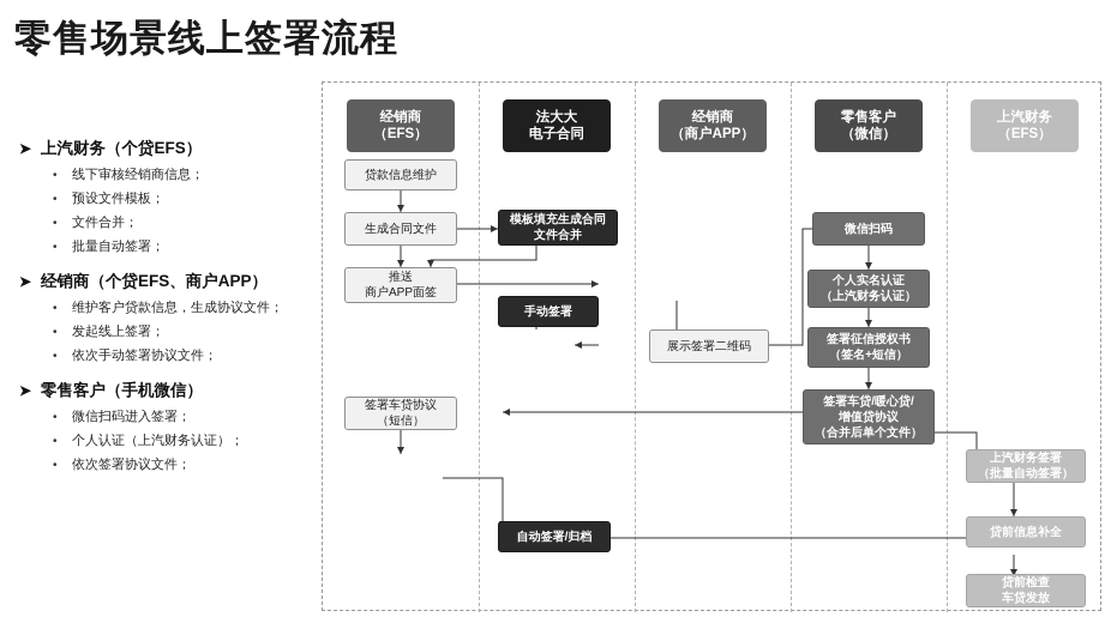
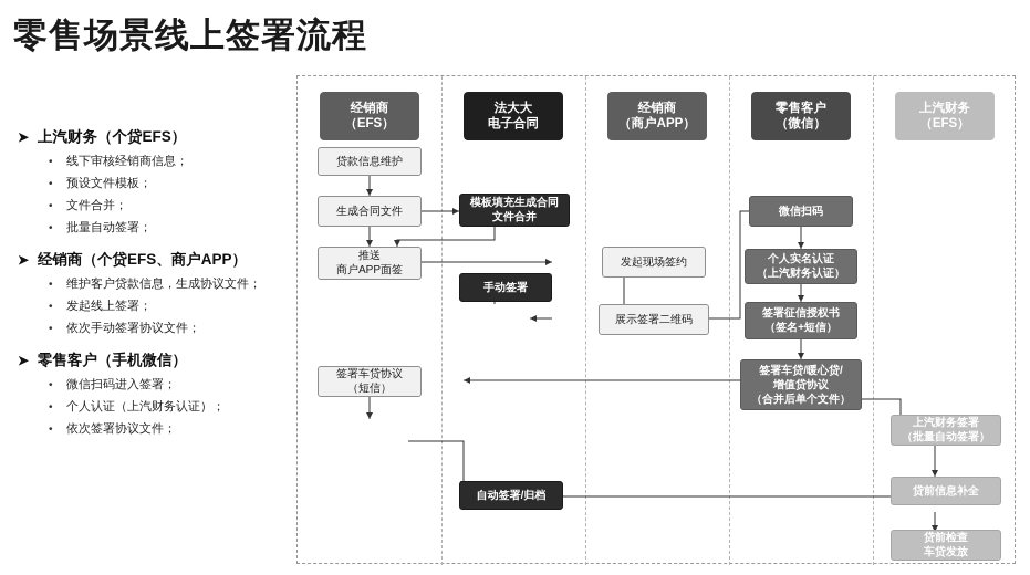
  零售场景线上签署流程
  ➤
  上汽财务（个贷EFS）
  •
  线下审核经销商信息；
  •
  预设文件模板；
  •
  文件合并；
  •
  批量自动签署；
  ➤
  经销商（个贷EFS、商户APP）
  •
  维护客户贷款信息，生成协议文件；
  •
  发起线上签署；
  •
  依次手动签署协议文件；
  ➤
  零售客户（手机微信）
  •
  微信扫码进入签署；
  •
  个人认证（上汽财务认证）；
  •
  依次签署协议文件；
  经销商
  （EFS）
  法大大
  电子合同
  经销商
  （商户APP）
  零售客户
  （微信）
  上汽财务
  （EFS）
  贷款信息维护
  生成合同文件
  推送
  商户APP面签
  签署车贷协议
  （短信）
  模板填充生成合同
  文件合并
  手动签署
  自动签署/归档
+ 发起现场签约
  展示签署二维码
  微信扫码
  个人实名认证
  （上汽财务认证）
  签署征信授权书
  （签名+短信）
  签署车贷/暖心贷/
  增值贷协议
  （合并后单个文件）
  上汽财务签署
  （批量自动签署）
  贷前信息补全
  贷前检查
  车贷发放
